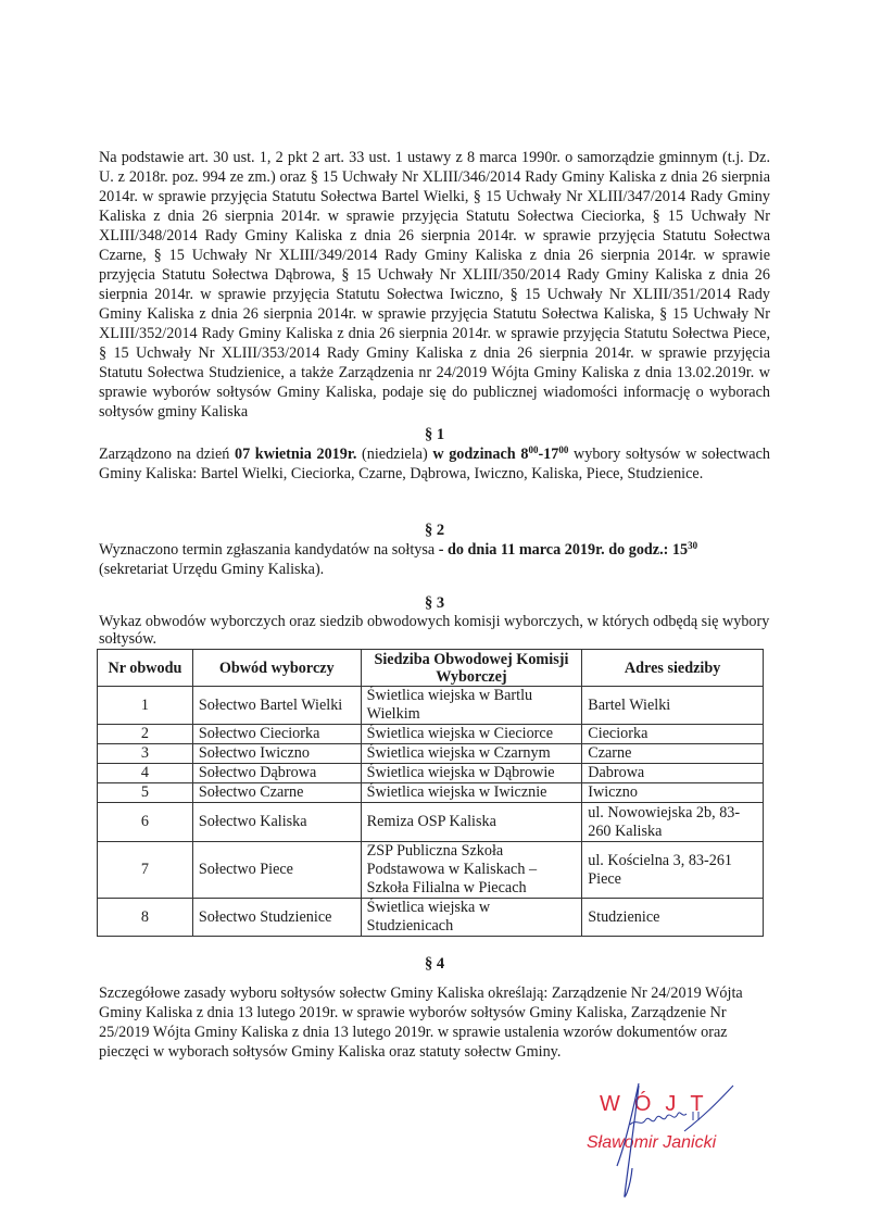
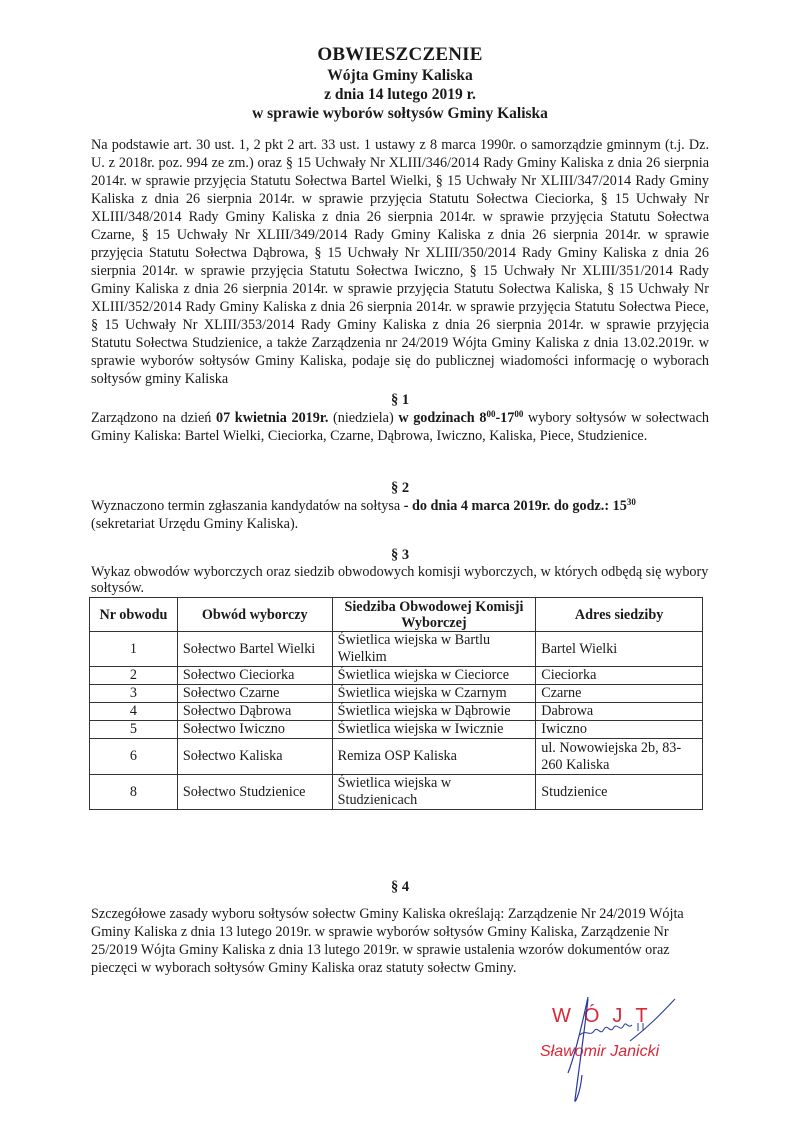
+ OBWIESZCZENIE
+ Wójta Gminy Kaliska
+ z dnia 14 lutego 2019 r.
+ w sprawie wyborów sołtysów Gminy Kaliska
  Na podstawie art. 30 ust. 1, 2 pkt 2 art. 33 ust. 1 ustawy z 8 marca 1990r. o samorządzie gminnym (t.j. Dz. U. z 2018r. poz. 994 ze zm.) oraz § 15 Uchwały Nr XLIII/346/2014 Rady Gminy Kaliska z dnia 26 sierpnia 2014r. w sprawie przyjęcia Statutu Sołectwa Bartel Wielki, § 15 Uchwały Nr XLIII/347/2014 Rady Gminy Kaliska z dnia 26 sierpnia 2014r. w sprawie przyjęcia Statutu Sołectwa Cieciorka, § 15 Uchwały Nr XLIII/348/2014 Rady Gminy Kaliska z dnia 26 sierpnia 2014r. w sprawie przyjęcia Statutu Sołectwa Czarne, § 15 Uchwały Nr XLIII/349/2014 Rady Gminy Kaliska z dnia 26 sierpnia 2014r. w sprawie przyjęcia Statutu Sołectwa Dąbrowa, § 15 Uchwały Nr XLIII/350/2014 Rady Gminy Kaliska z dnia 26 sierpnia 2014r. w sprawie przyjęcia Statutu Sołectwa Iwiczno, § 15 Uchwały Nr XLIII/351/2014 Rady Gminy Kaliska z dnia 26 sierpnia 2014r. w sprawie przyjęcia Statutu Sołectwa Kaliska, § 15 Uchwały Nr XLIII/352/2014 Rady Gminy Kaliska z dnia 26 sierpnia 2014r. w sprawie przyjęcia Statutu Sołectwa Piece, § 15 Uchwały Nr XLIII/353/2014 Rady Gminy Kaliska z dnia 26 sierpnia 2014r. w sprawie przyjęcia Statutu Sołectwa Studzienice, a także Zarządzenia nr 24/2019 Wójta Gminy Kaliska z dnia 13.02.2019r. w sprawie wyborów sołtysów Gminy Kaliska, podaje się do publicznej wiadomości informację o wyborach sołtysów gminy Kaliska
  § 1
  Zarządzono na dzień 07 kwietnia 2019r. (niedziela) w godzinach 800-1700 wybory sołtysów w sołectwach Gminy Kaliska: Bartel Wielki, Cieciorka, Czarne, Dąbrowa, Iwiczno, Kaliska, Piece, Studzienice.
  § 2
- Wyznaczono termin zgłaszania kandydatów na sołtysa - do dnia 11 marca 2019r. do godz.: 1530
+ Wyznaczono termin zgłaszania kandydatów na sołtysa - do dnia 4 marca 2019r. do godz.: 1530
  (sekretariat Urzędu Gminy Kaliska).
  § 3
  Wykaz obwodów wyborczych oraz siedzib obwodowych komisji wyborczych, w których odbędą się wybory sołtysów.
  Nr obwodu	Obwód wyborczy	Siedziba Obwodowej Komisji Wyborczej	Adres siedziby
  1	Sołectwo Bartel Wielki	Świetlica wiejska w Bartlu Wielkim	Bartel Wielki
  2	Sołectwo Cieciorka	Świetlica wiejska w Cieciorce	Cieciorka
- 3	Sołectwo Iwiczno	Świetlica wiejska w Czarnym	Czarne
+ 3	Sołectwo Czarne	Świetlica wiejska w Czarnym	Czarne
  4	Sołectwo Dąbrowa	Świetlica wiejska w Dąbrowie	Dabrowa
- 5	Sołectwo Czarne	Świetlica wiejska w Iwicznie	Iwiczno
+ 5	Sołectwo Iwiczno	Świetlica wiejska w Iwicznie	Iwiczno
  6	Sołectwo Kaliska	Remiza OSP Kaliska	ul. Nowowiejska 2b, 83-260 Kaliska
- 7	Sołectwo Piece	ZSP Publiczna Szkoła Podstawowa w Kaliskach – Szkoła Filialna w Piecach	ul. Kościelna 3, 83-261 Piece
  8	Sołectwo Studzienice	Świetlica wiejska w Studzienicach	Studzienice
  § 4
  Szczegółowe zasady wyboru sołtysów sołectw Gminy Kaliska określają: Zarządzenie Nr 24/2019 Wójta Gminy Kaliska z dnia 13 lutego 2019r. w sprawie wyborów sołtysów Gminy Kaliska, Zarządzenie Nr 25/2019 Wójta Gminy Kaliska z dnia 13 lutego 2019r. w sprawie ustalenia wzorów dokumentów oraz pieczęci w wyborach sołtysów Gminy Kaliska oraz statuty sołectw Gminy.
  WÓJT
  Sławomir Janicki
